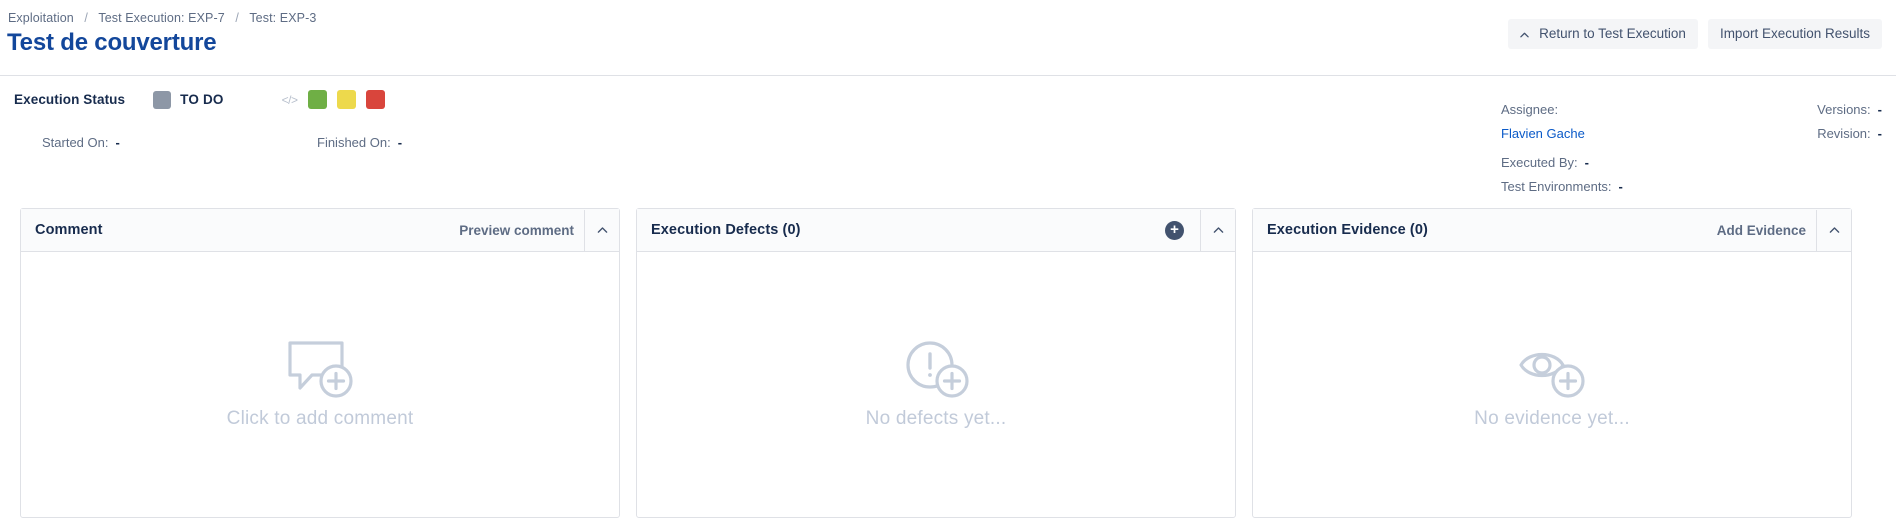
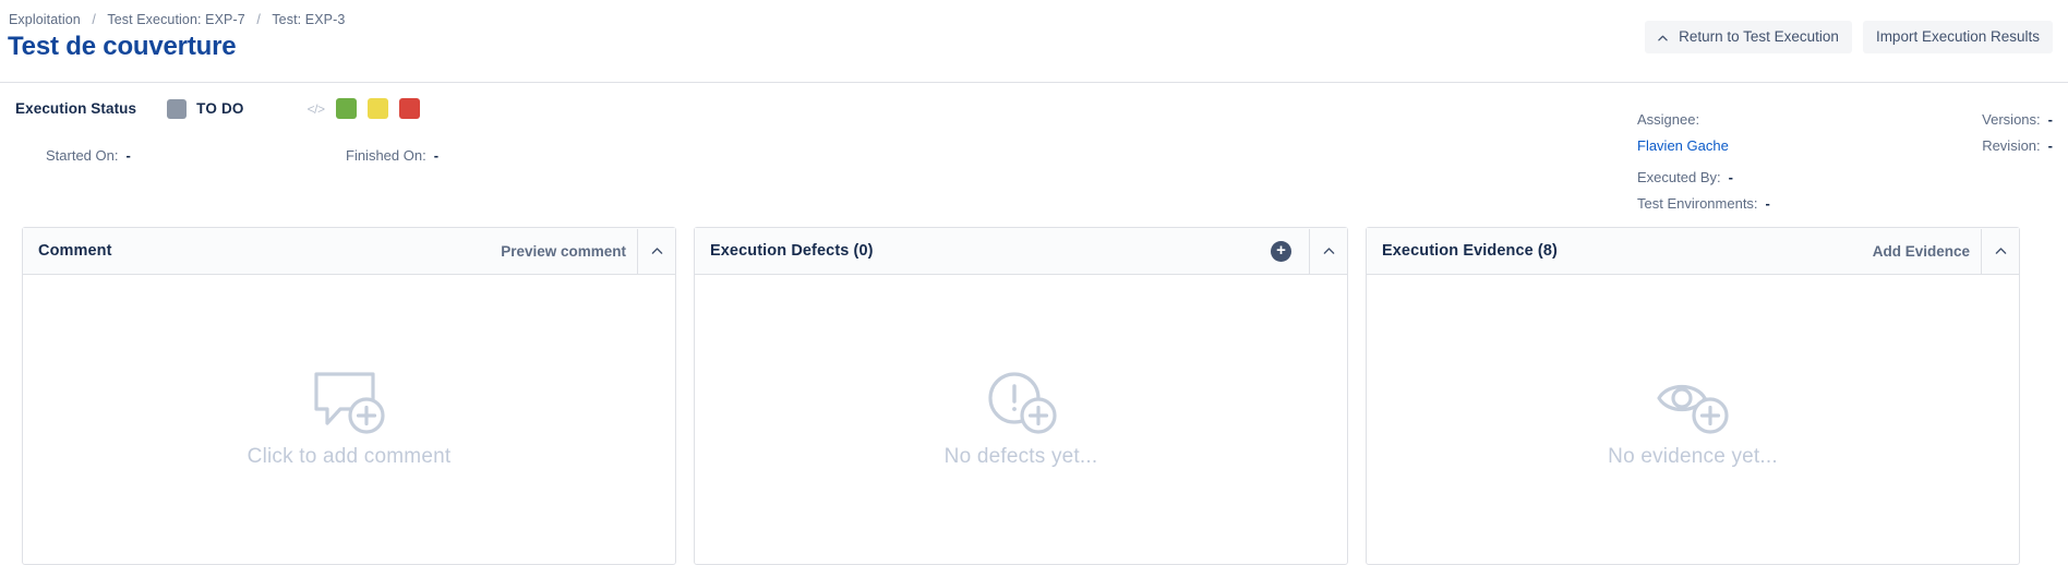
  Exploitation / Test Execution: EXP-7 / Test: EXP-3
  Test de couverture
  Return to Test Execution
  Import Execution Results
  Execution Status
  TO DO
  </>
  Started On: -
  Finished On: -
  Assignee:
  Flavien Gache
  Executed By: -
  Test Environments: -
  Versions: -
  Revision: -
  Comment
  Preview comment
  Click to add comment
  Execution Defects (0)
  +
  No defects yet...
- Execution Evidence (0)
+ Execution Evidence (8)
  Add Evidence
  No evidence yet...
